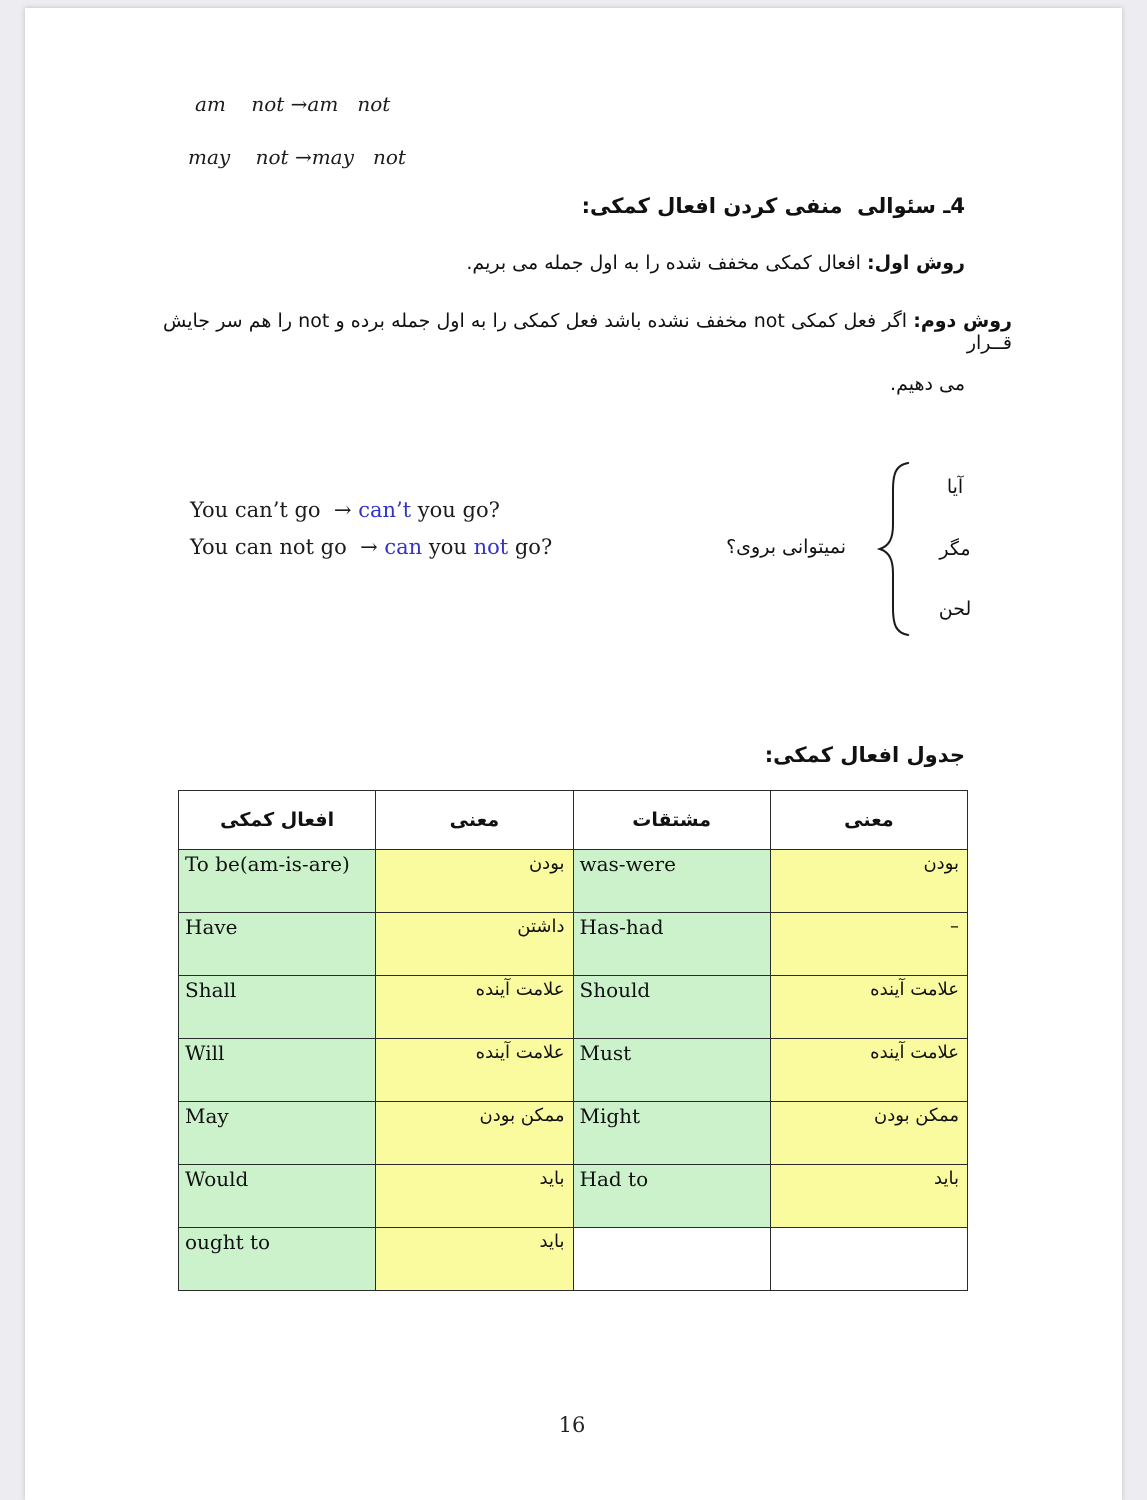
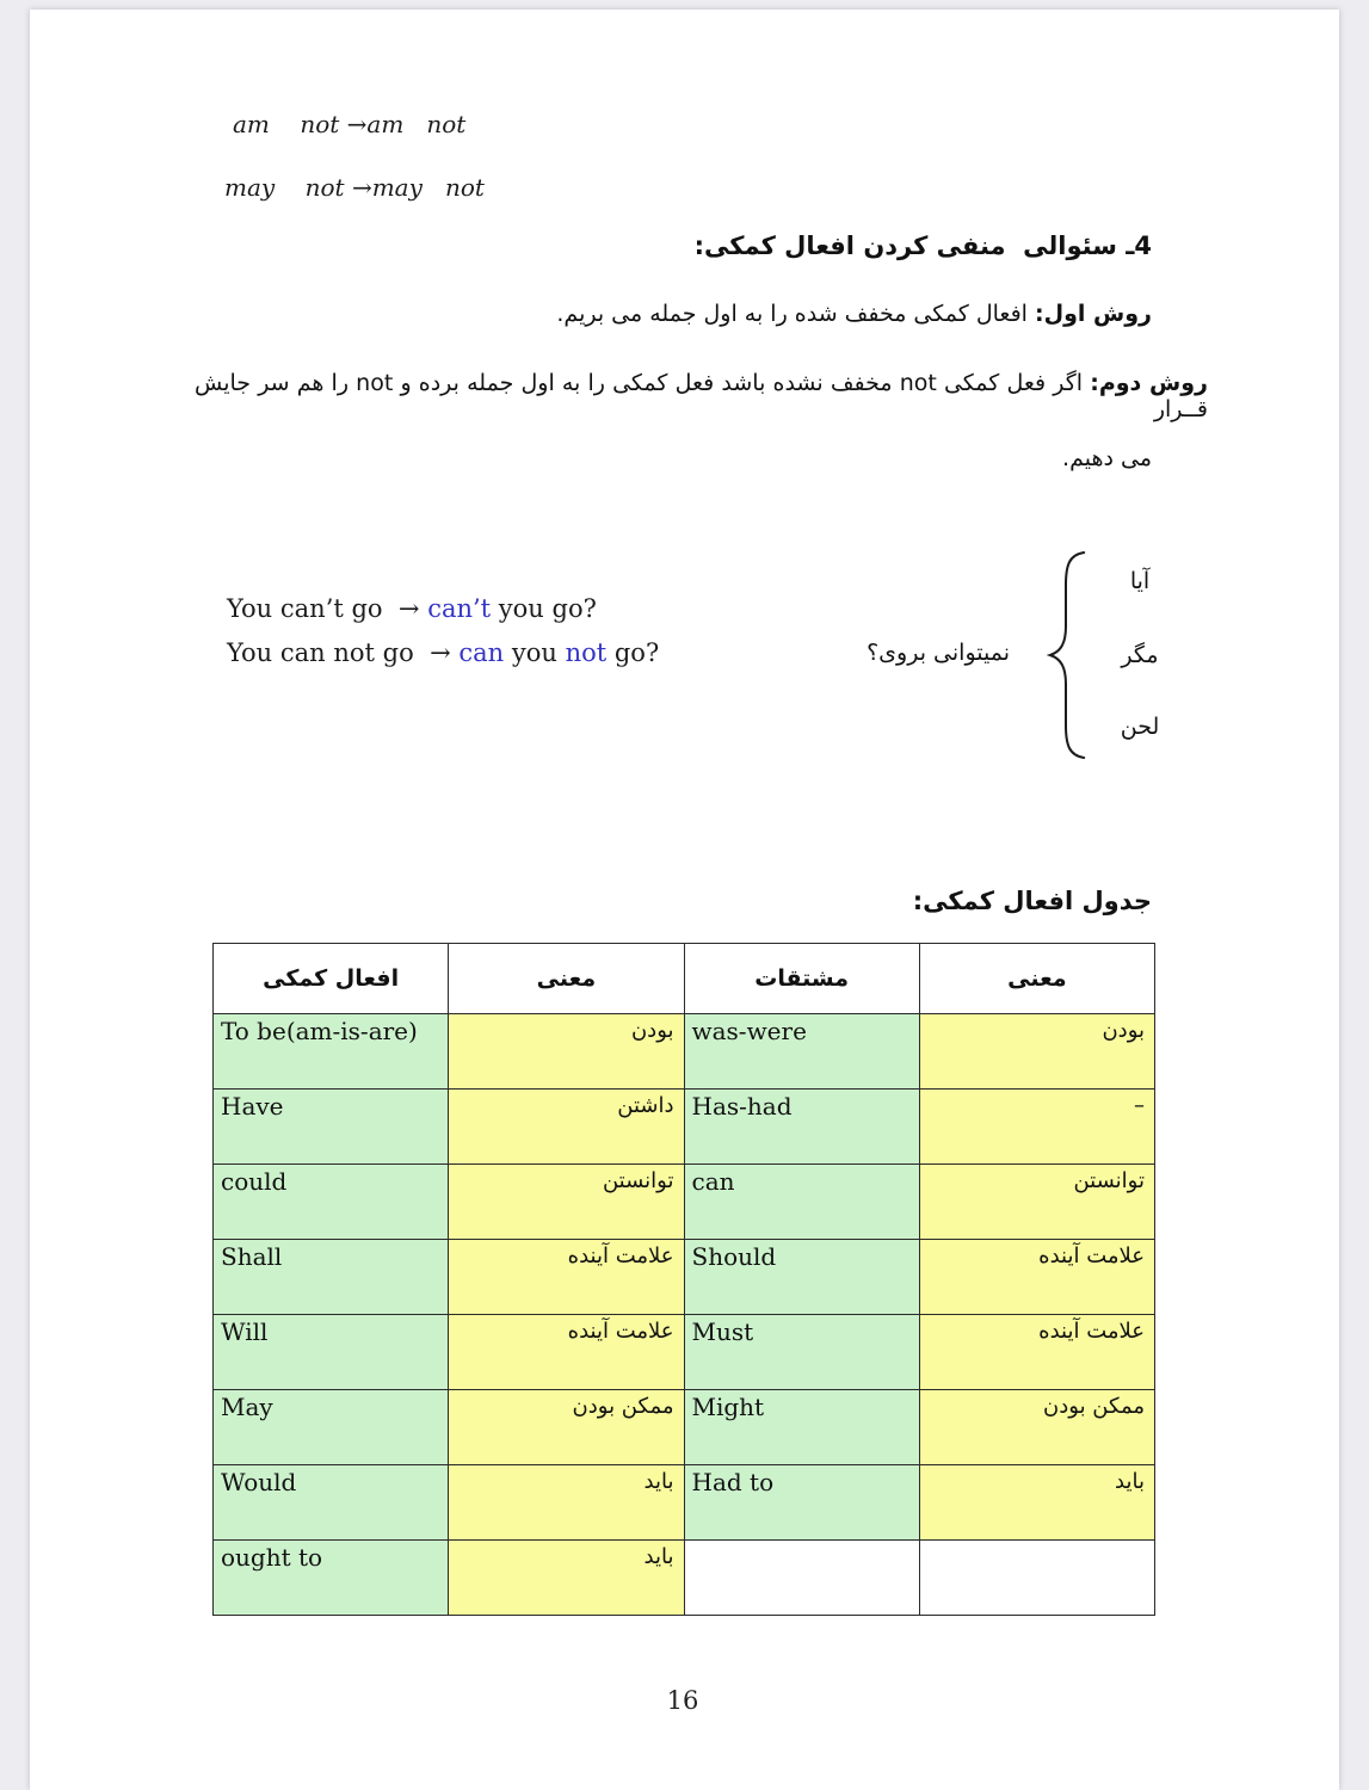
  am not →am not
  may not →may not
  4ـ سئوالی منفی کردن افعال کمکی:
  روش اول: افعال کمکی مخفف شده را به اول جمله می بریم.
  روش دوم: اگر فعل کمکی not مخفف نشده باشد فعل کمکی را به اول جمله برده و not را هم سر جایش قــرار
  می دهیم.
  You can’t go → can’t you go?
  You can not go → can you not go?
  آیا
  مگر
  لحن
  نمیتوانی بروی؟
  جدول افعال کمکی:
  افعال کمکی	معنی	مشتقات	معنی
  To be(am-is-are)	بودن	was-were	بودن
  Have	داشتن	Has-had	–
+ could	توانستن	can	توانستن
  Shall	علامت آینده	Should	علامت آینده
  Will	علامت آینده	Must	علامت آینده
  May	ممکن بودن	Might	ممکن بودن
  Would	باید	Had to	باید
  ought to	باید
  16
